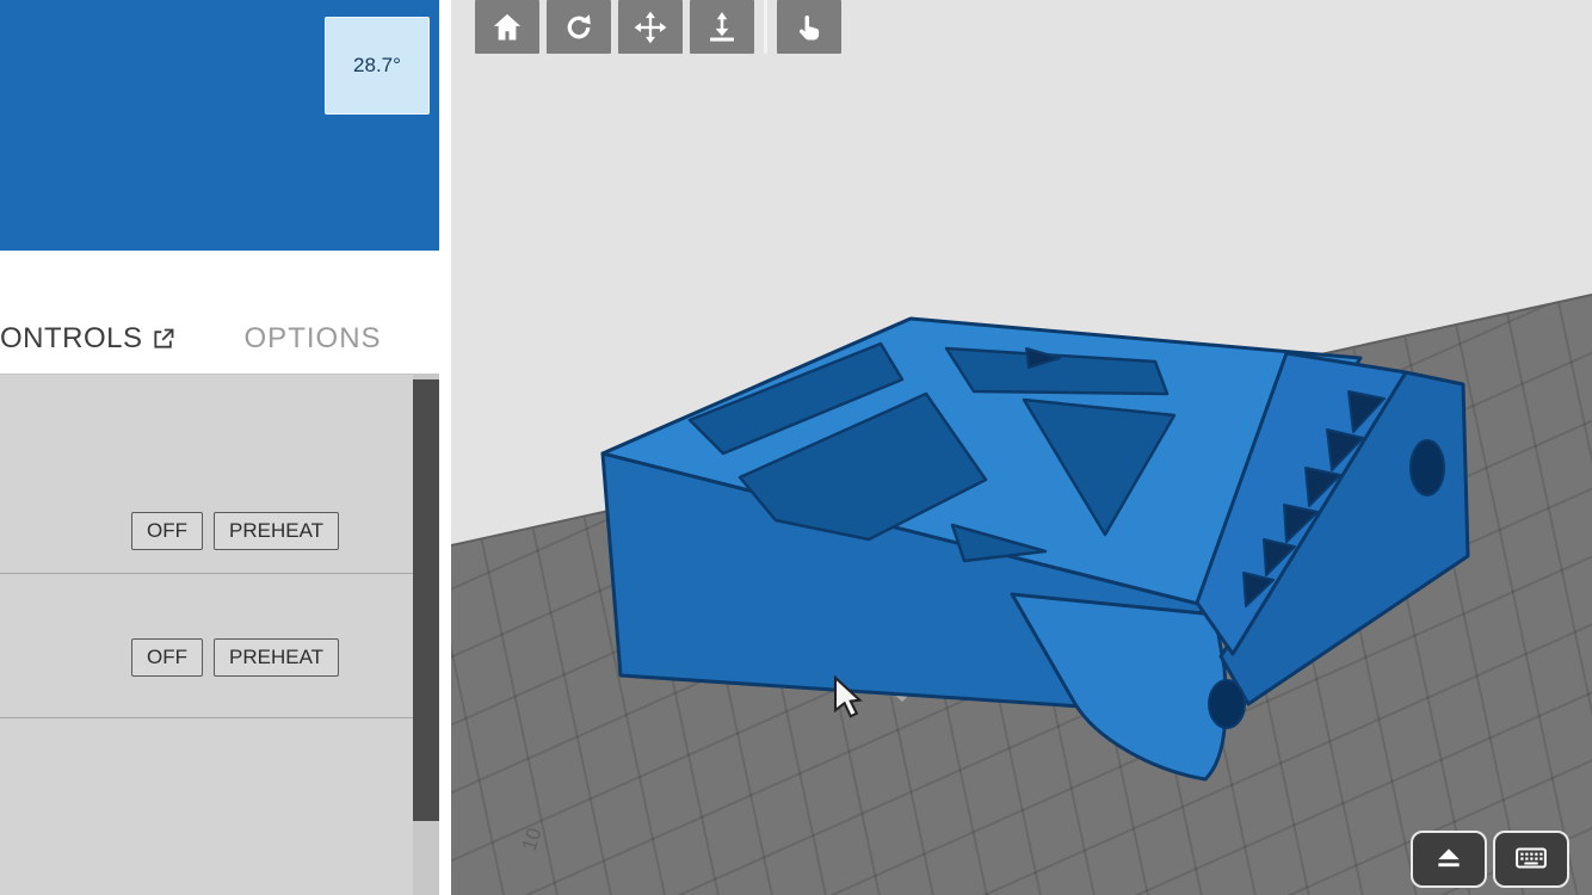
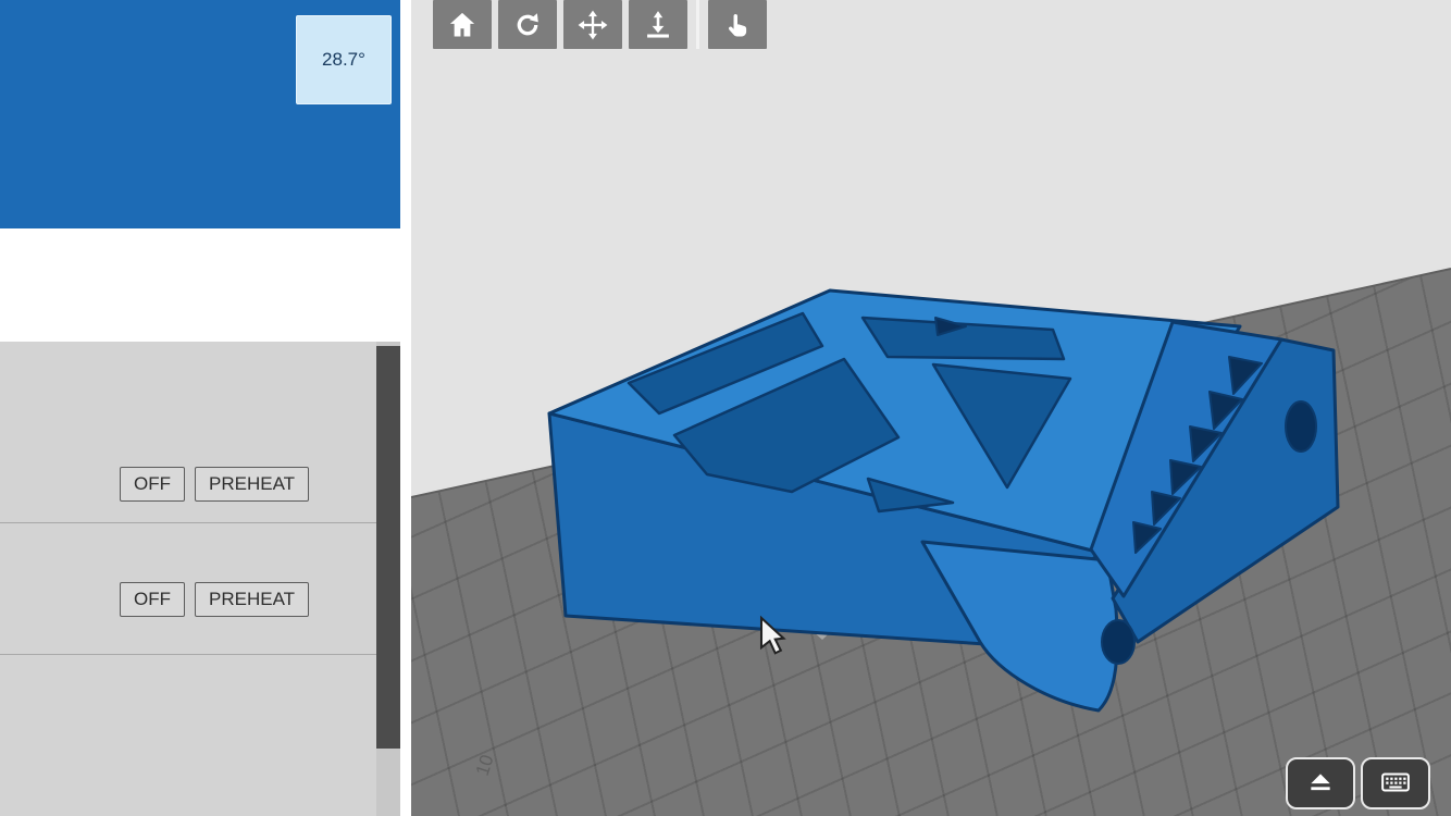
  28.7°
- ONTROLS
- OPTIONS
  OFF
  PREHEAT
  OFF
  PREHEAT
